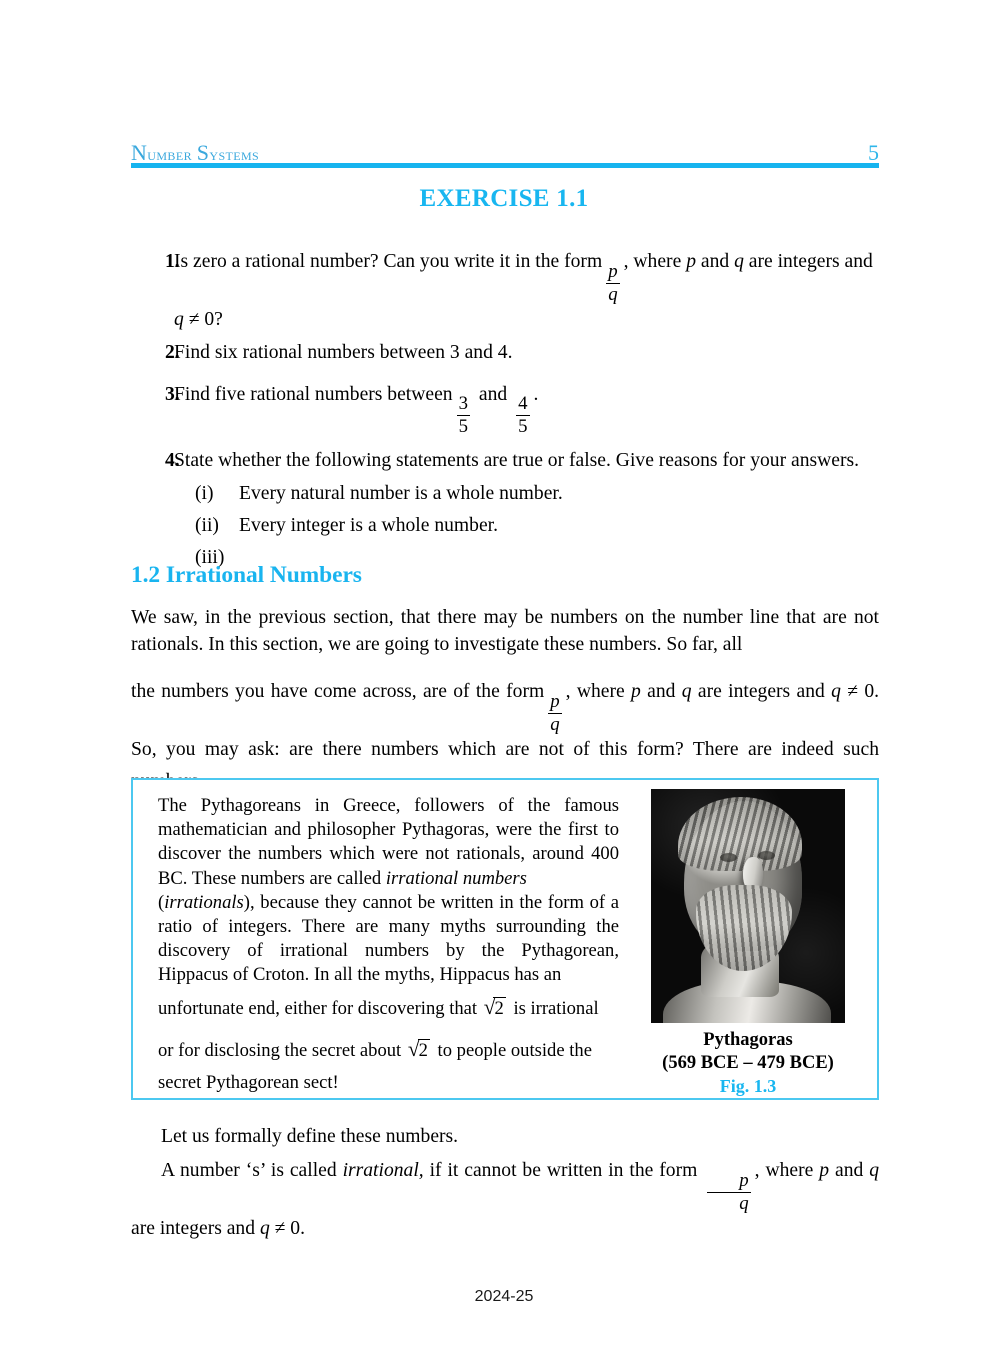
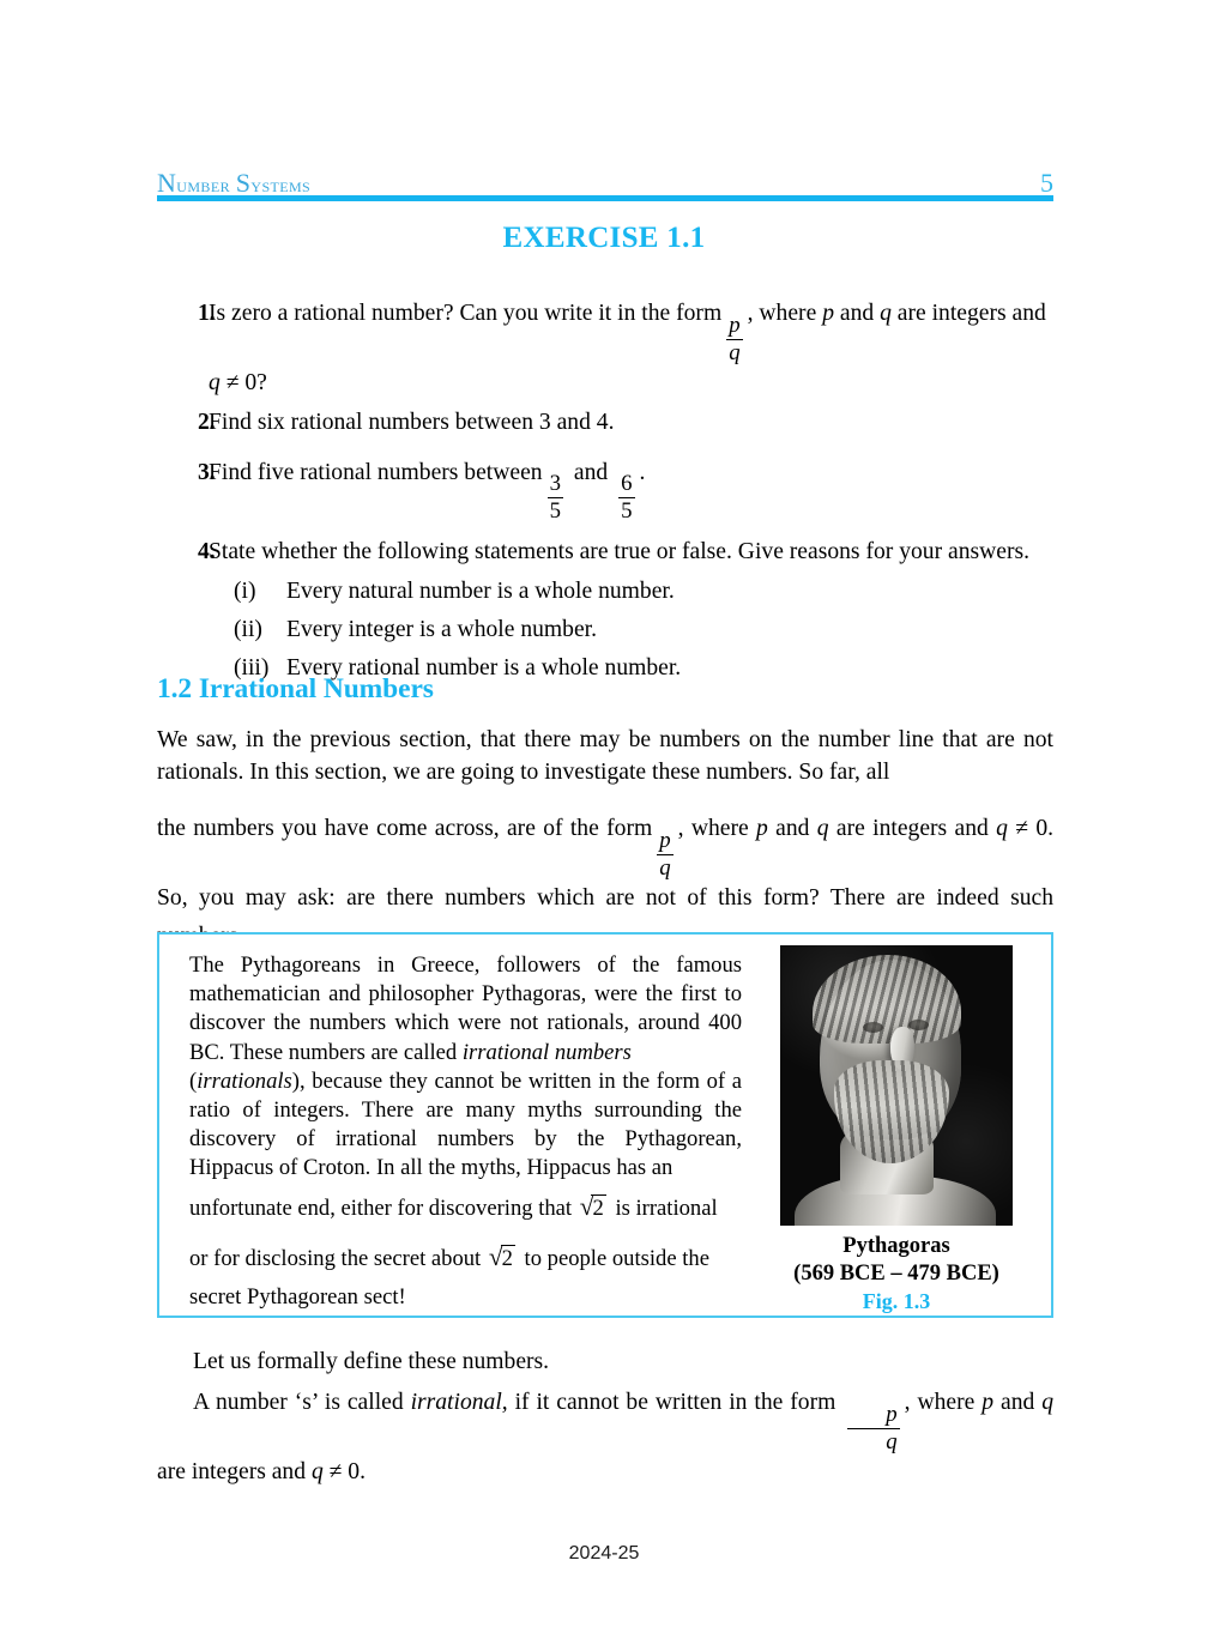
  Number Systems
  5
  EXERCISE 1.1
  1.
  Is zero a rational number? Can you write it in the form
  p
  q
  , where p and q are integers and q ≠ 0?
  2.
  Find six rational numbers between 3 and 4.
  3.
  Find five rational numbers between
  3
  5
  and
- 4
+ 6
  5
  .
  4.
  State whether the following statements are true or false. Give reasons for your answers.
  (i)
  Every natural number is a whole number.
  (ii)
  Every integer is a whole number.
  (iii)
+ Every rational number is a whole number.
  1.2 Irrational Numbers
  We saw, in the previous section, that there may be numbers on the number line that are not rationals. In this section, we are going to investigate these numbers. So far, all
  the numbers you have come across, are of the form
  p
  q
  , where p and q are integers and q ≠ 0. So, you may ask: are there numbers which are not of this form? There are indeed such
  The Pythagoreans in Greece, followers of the famous mathematician and philosopher Pythagoras, were the first to discover the numbers which were not rationals, around 400 BC. These numbers are called irrational numbers
  (irrationals), because they cannot be written in the form of a ratio of integers. There are many myths surrounding the discovery of irrational numbers by the Pythagorean, Hippacus of Croton. In all the myths, Hippacus has an
  unfortunate end, either for discovering that √2 is irrational
  or for disclosing the secret about √2 to people outside the
  secret Pythagorean sect!
  Pythagoras
  (569 BCE – 479 BCE)
  Fig. 1.3
  Let us formally define these numbers.
  A number ‘s’ is called irrational, if it cannot be written in the form
  p
  q
  , where p and q are integers and q ≠ 0.
  2024-25
